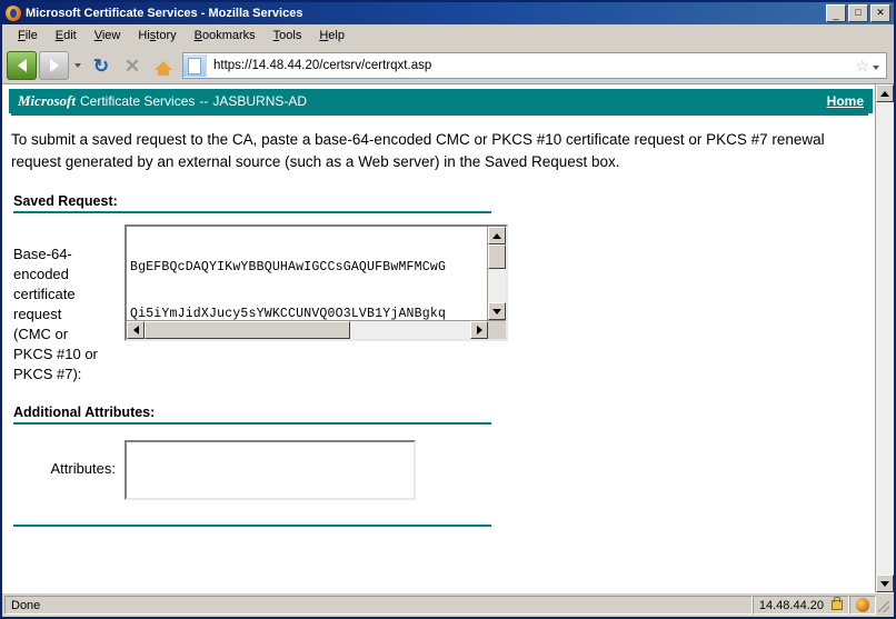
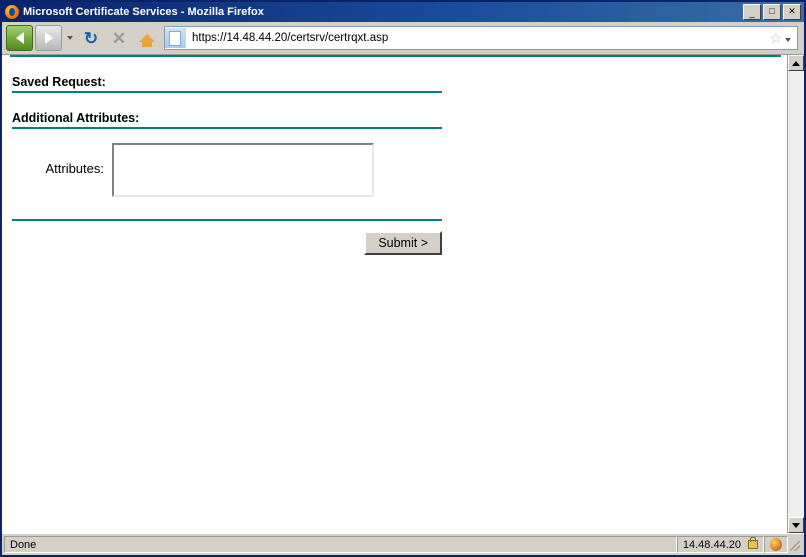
- Microsoft Certificate Services - Mozilla Services
+ Microsoft Certificate Services - Mozilla Firefox
  _
  □
  ✕
- File
- Edit
- View
- History
- Bookmarks
- Tools
- Help
  ↻
  ✕
  https://14.48.44.20/certsrv/certrqxt.asp
  ☆
- Microsoft
- Certificate Services
- --
- JASBURNS-AD
- Home
- To submit a saved request to the CA, paste a base-64-encoded CMC or PKCS #10 certificate request or PKCS #7 renewal request generated by an external source (such as a Web server) in the Saved Request box.
  Saved Request:
- Base-64-encoded
- certificate request
- (CMC or
- PKCS #10 or
- PKCS #7):
- BgEFBQcDAQYIKwYBBQUHAwIGCCsGAQUFBwMFMCwG
- Qi5iYmJidXJucy5sYWKCCUNVQ0O3LVB1YjANBgkq
  Additional Attributes:
  Attributes:
+ Submit >
  Done
  14.48.44.20
